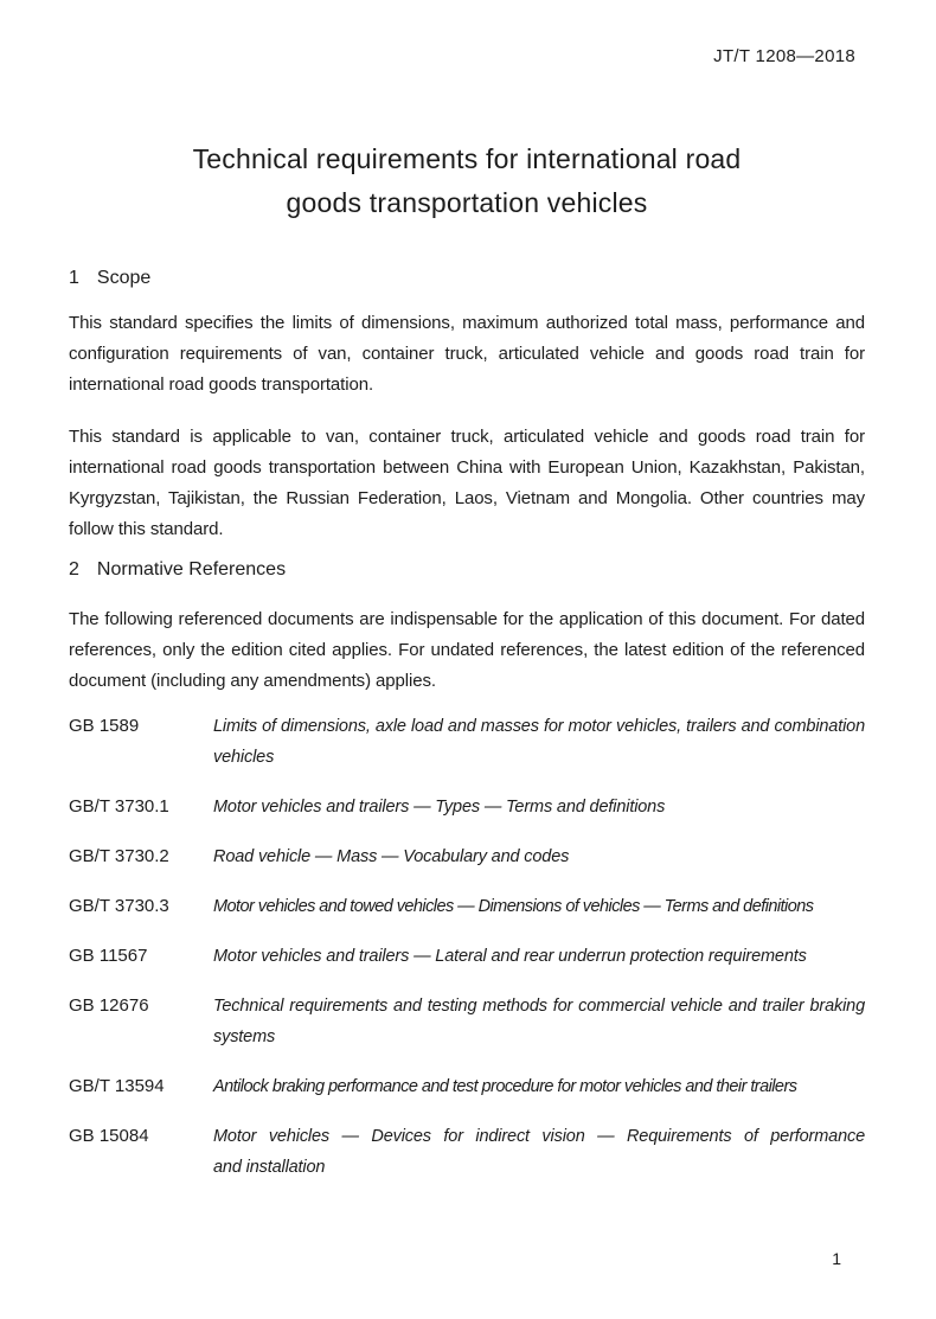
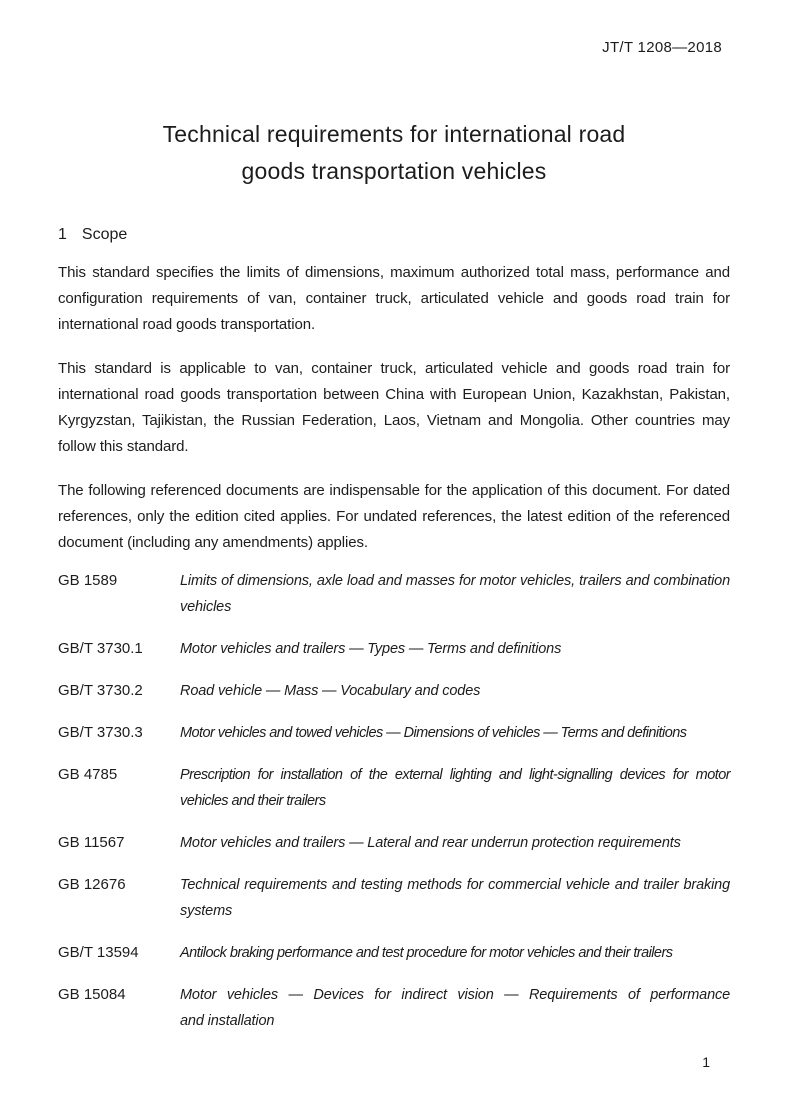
  JT/T 1208—2018
  Technical requirements for international road
  goods transportation vehicles
  1 Scope
  This standard specifies the limits of dimensions, maximum authorized total mass, performance and configuration requirements of van, container truck, articulated vehicle and goods road train for international road goods transportation.
  This standard is applicable to van, container truck, articulated vehicle and goods road train for international road goods transportation between China with European Union, Kazakhstan, Pakistan, Kyrgyzstan, Tajikistan, the Russian Federation, Laos, Vietnam and Mongolia. Other countries may follow this standard.
- 2 Normative References
  The following referenced documents are indispensable for the application of this document. For dated references, only the edition cited applies. For undated references, the latest edition of the referenced document (including any amendments) applies.
  GB 1589
  Limits of dimensions, axle load and masses for motor vehicles, trailers and combination vehicles
  GB/T 3730.1
  Motor vehicles and trailers — Types — Terms and definitions
  GB/T 3730.2
  Road vehicle — Mass — Vocabulary and codes
  GB/T 3730.3
  Motor vehicles and towed vehicles — Dimensions of vehicles — Terms and definitions
+ GB 4785
+ Prescription for installation of the external lighting and light-signalling devices for motor vehicles and their trailers
  GB 11567
  Motor vehicles and trailers — Lateral and rear underrun protection requirements
  GB 12676
  Technical requirements and testing methods for commercial vehicle and trailer braking systems
  GB/T 13594
  Antilock braking performance and test procedure for motor vehicles and their trailers
  GB 15084
  Motor vehicles — Devices for indirect vision — Requirements of performance and installation
  1
